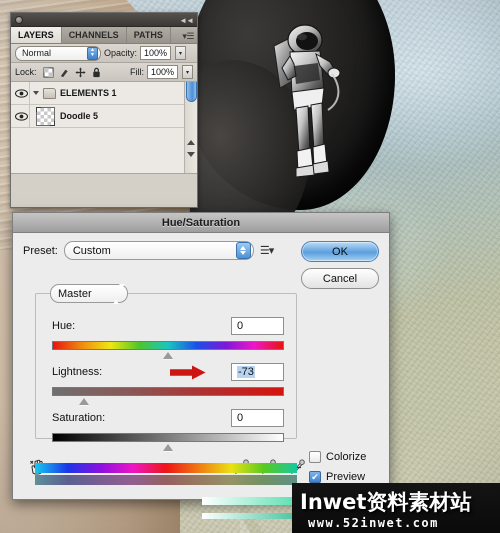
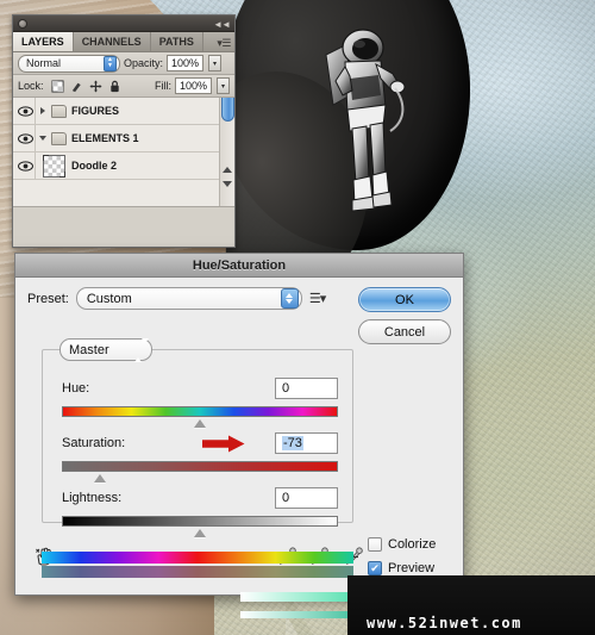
  ◄◄
  LAYERS
  CHANNELS
  PATHS
  ▾☰
  Normal
  Opacity:
  100%
  Lock:
  Fill:
  100%
+ FIGURES
  ELEMENTS 1
- Doodle 5
+ Doodle 2
  Hue/Saturation
  Preset:
  Custom
  ☰▾
  OK
  Cancel
  Master
  Hue:
  0
- Lightness:
+ Saturation:
  -73
- Saturation:
+ Lightness:
  0
  Colorize
  Preview
- Inwet资料素材站
  www.52inwet.com
